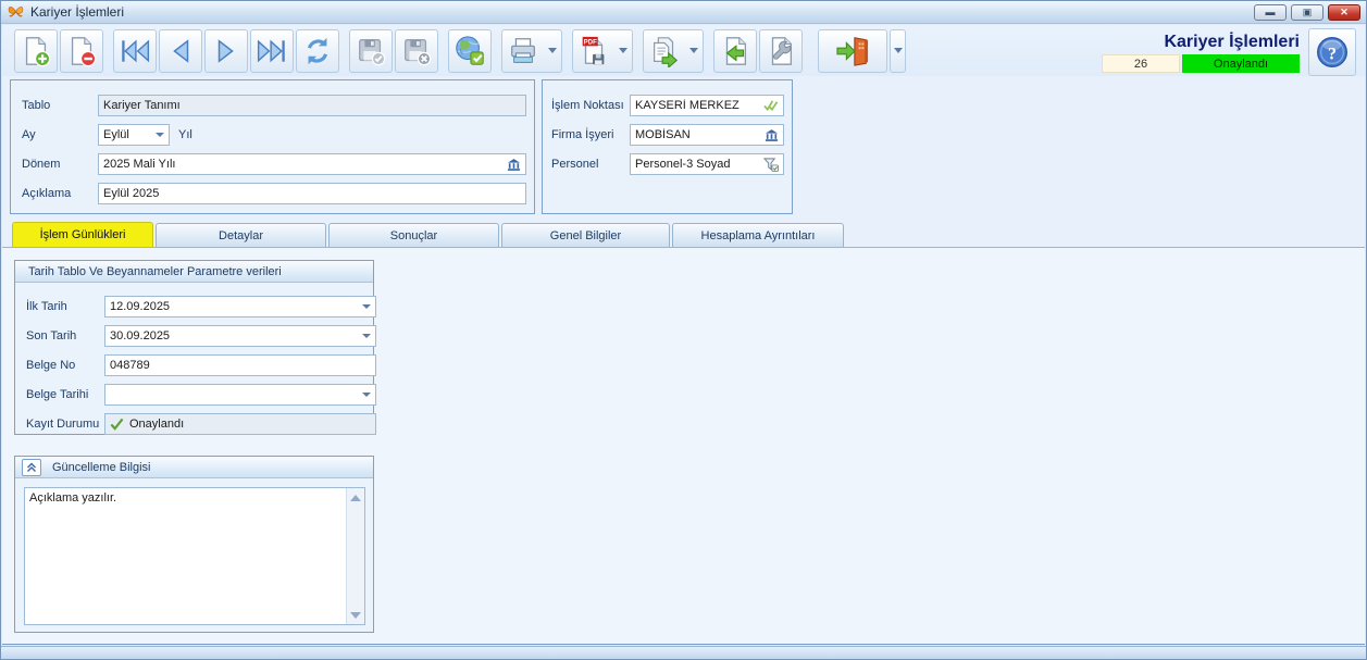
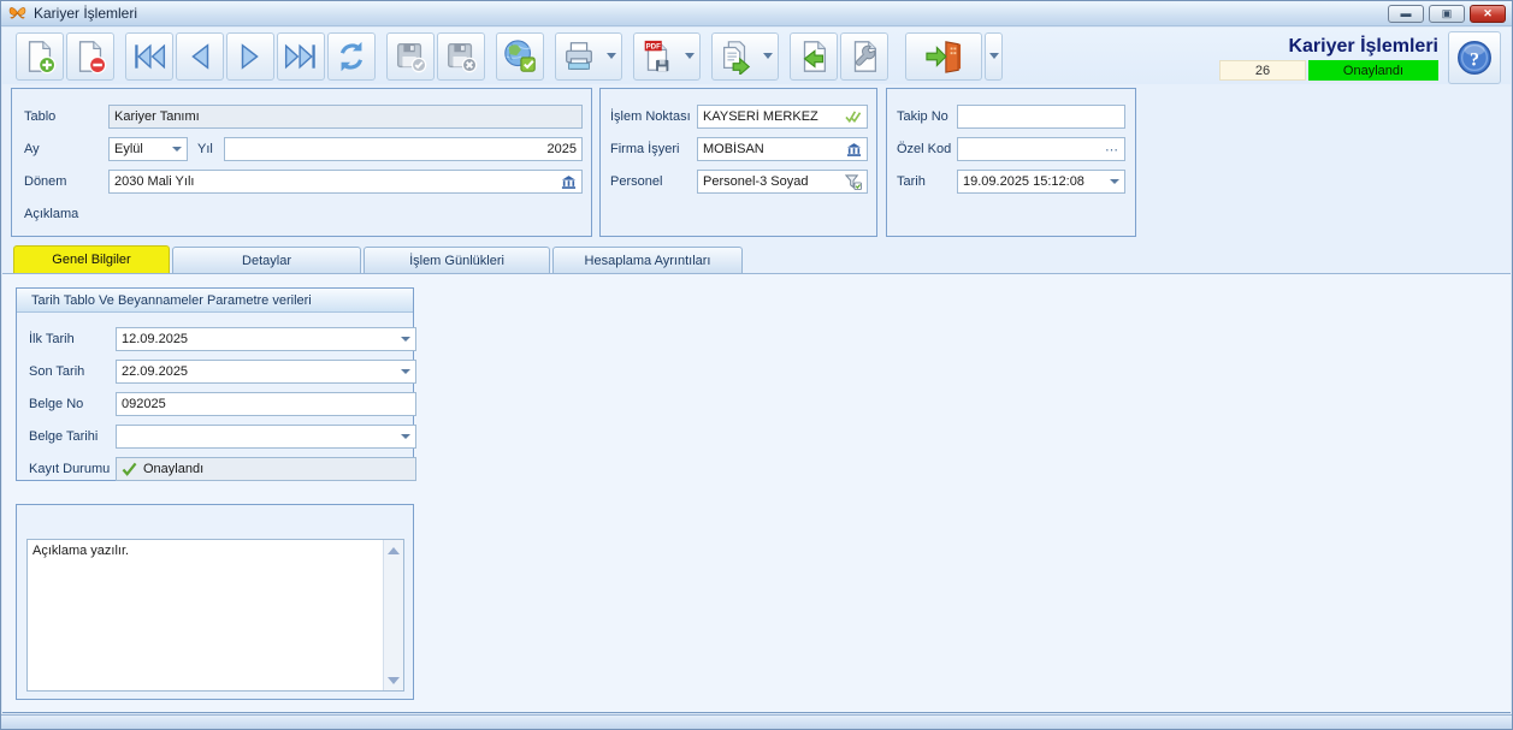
  Kariyer İşlemleri
  ▬
  ▣
  ✕
  Kariyer İşlemleri
  26
  Onaylandı
  ?
  Tablo
  Kariyer Tanımı
  Ay
  Eylül
  Yıl
+ 2025
  Dönem
- 2025 Mali Yılı
+ 2030 Mali Yılı
  Açıklama
- Eylül 2025
  İşlem Noktası
  KAYSERİ MERKEZ
  Firma İşyeri
  MOBİSAN
  Personel
  Personel-3 Soyad
+ Takip No
+ Özel Kod
+ ⋯
+ Tarih
+ 19.09.2025 15:12:08
- İşlem Günlükleri
+ Genel Bilgiler
  Detaylar
- Sonuçlar
- Genel Bilgiler
+ İşlem Günlükleri
  Hesaplama Ayrıntıları
  Tarih Tablo Ve Beyannameler Parametre verileri
  İlk Tarih
  12.09.2025
  Son Tarih
- 30.09.2025
+ 22.09.2025
  Belge No
- 048789
+ 092025
  Belge Tarihi
  Kayıt Durumu
  Onaylandı
- Güncelleme Bilgisi
  Açıklama yazılır.
